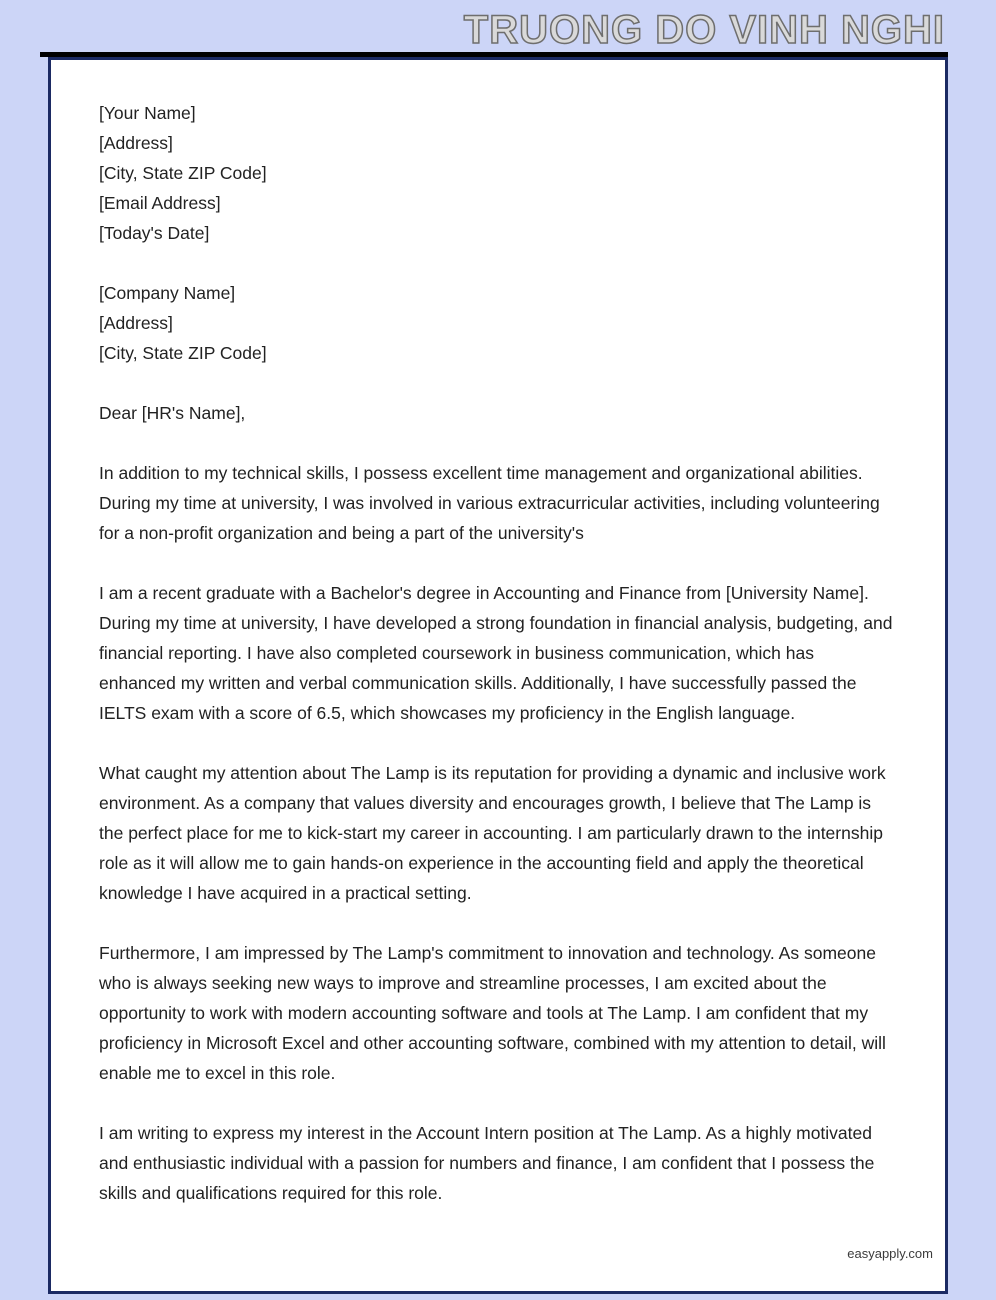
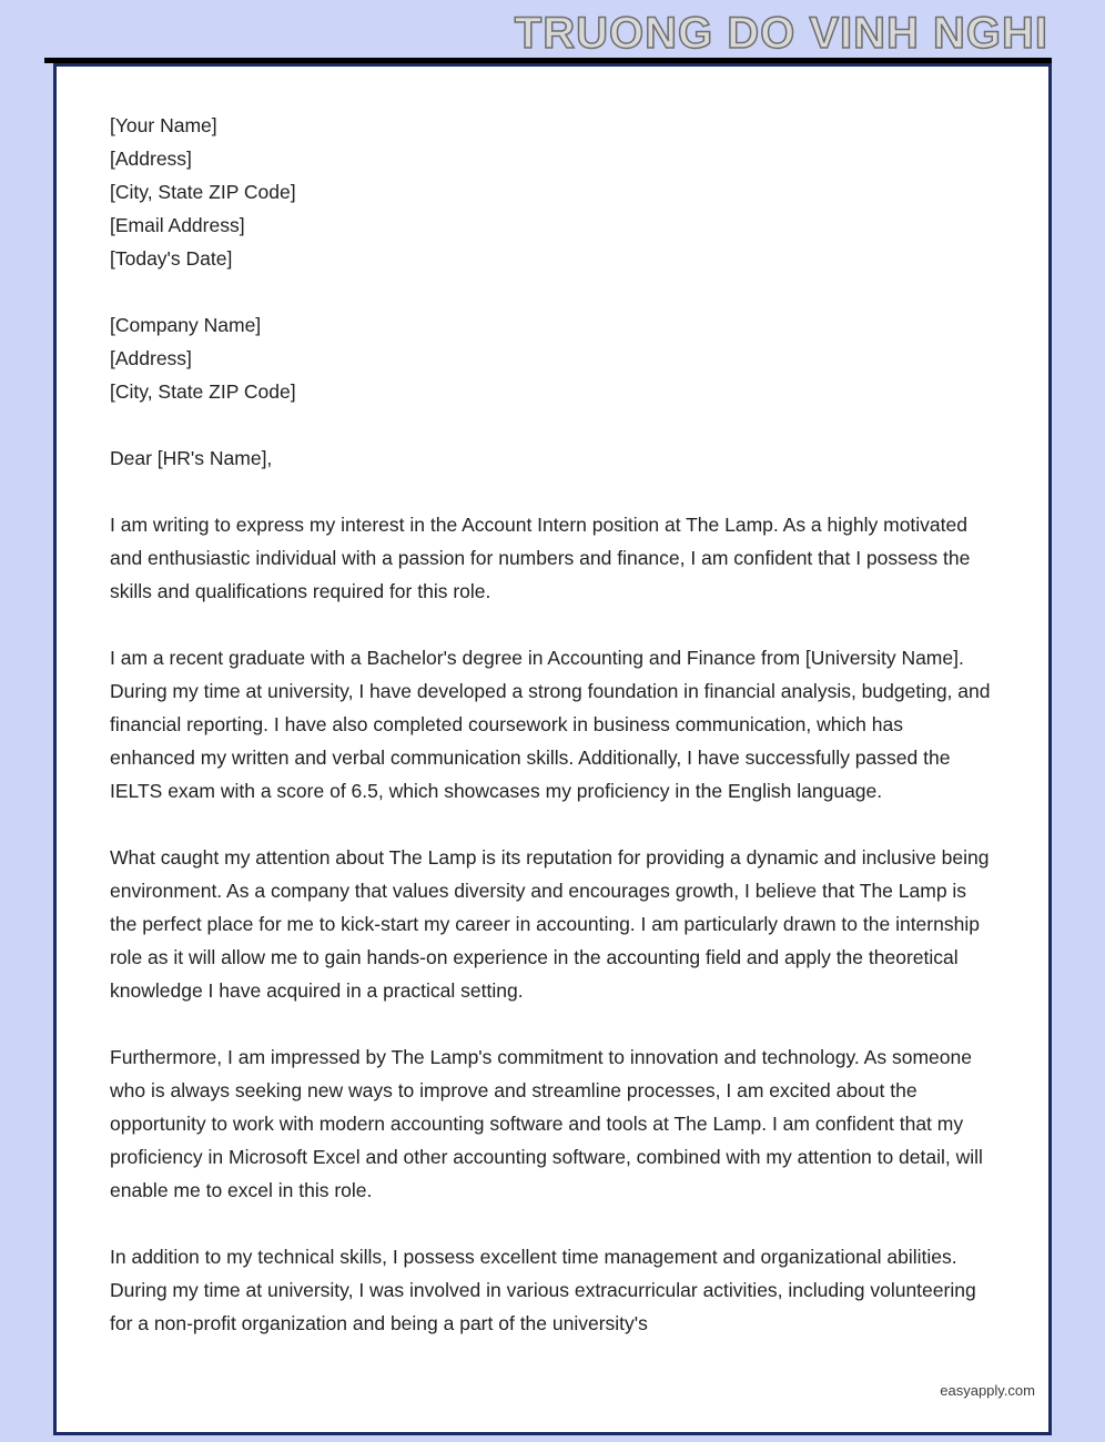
  TRUONG DO VINH NGHI
  [Your Name]
  [Address]
  [City, State ZIP Code]
  [Email Address]
  [Today's Date]
  [Company Name]
  [Address]
  [City, State ZIP Code]
  Dear [HR's Name],
- In addition to my technical skills, I possess excellent time management and organizational abilities. During my time at university, I was involved in various extracurricular activities, including volunteering for a non-profit organization and being a part of the university's
+ I am writing to express my interest in the Account Intern position at The Lamp. As a highly motivated and enthusiastic individual with a passion for numbers and finance, I am confident that I possess the skills and qualifications required for this role.
  I am a recent graduate with a Bachelor's degree in Accounting and Finance from [University Name]. During my time at university, I have developed a strong foundation in financial analysis, budgeting, and financial reporting. I have also completed coursework in business communication, which has enhanced my written and verbal communication skills. Additionally, I have successfully passed the IELTS exam with a score of 6.5, which showcases my proficiency in the English language.
- What caught my attention about The Lamp is its reputation for providing a dynamic and inclusive work environment. As a company that values diversity and encourages growth, I believe that The Lamp is the perfect place for me to kick-start my career in accounting. I am particularly drawn to the internship role as it will allow me to gain hands-on experience in the accounting field and apply the theoretical knowledge I have acquired in a practical setting.
+ What caught my attention about The Lamp is its reputation for providing a dynamic and inclusive being environment. As a company that values diversity and encourages growth, I believe that The Lamp is the perfect place for me to kick-start my career in accounting. I am particularly drawn to the internship role as it will allow me to gain hands-on experience in the accounting field and apply the theoretical knowledge I have acquired in a practical setting.
  Furthermore, I am impressed by The Lamp's commitment to innovation and technology. As someone who is always seeking new ways to improve and streamline processes, I am excited about the opportunity to work with modern accounting software and tools at The Lamp. I am confident that my proficiency in Microsoft Excel and other accounting software, combined with my attention to detail, will enable me to excel in this role.
- I am writing to express my interest in the Account Intern position at The Lamp. As a highly motivated and enthusiastic individual with a passion for numbers and finance, I am confident that I possess the skills and qualifications required for this role.
+ In addition to my technical skills, I possess excellent time management and organizational abilities. During my time at university, I was involved in various extracurricular activities, including volunteering for a non-profit organization and being a part of the university's
  easyapply.com
